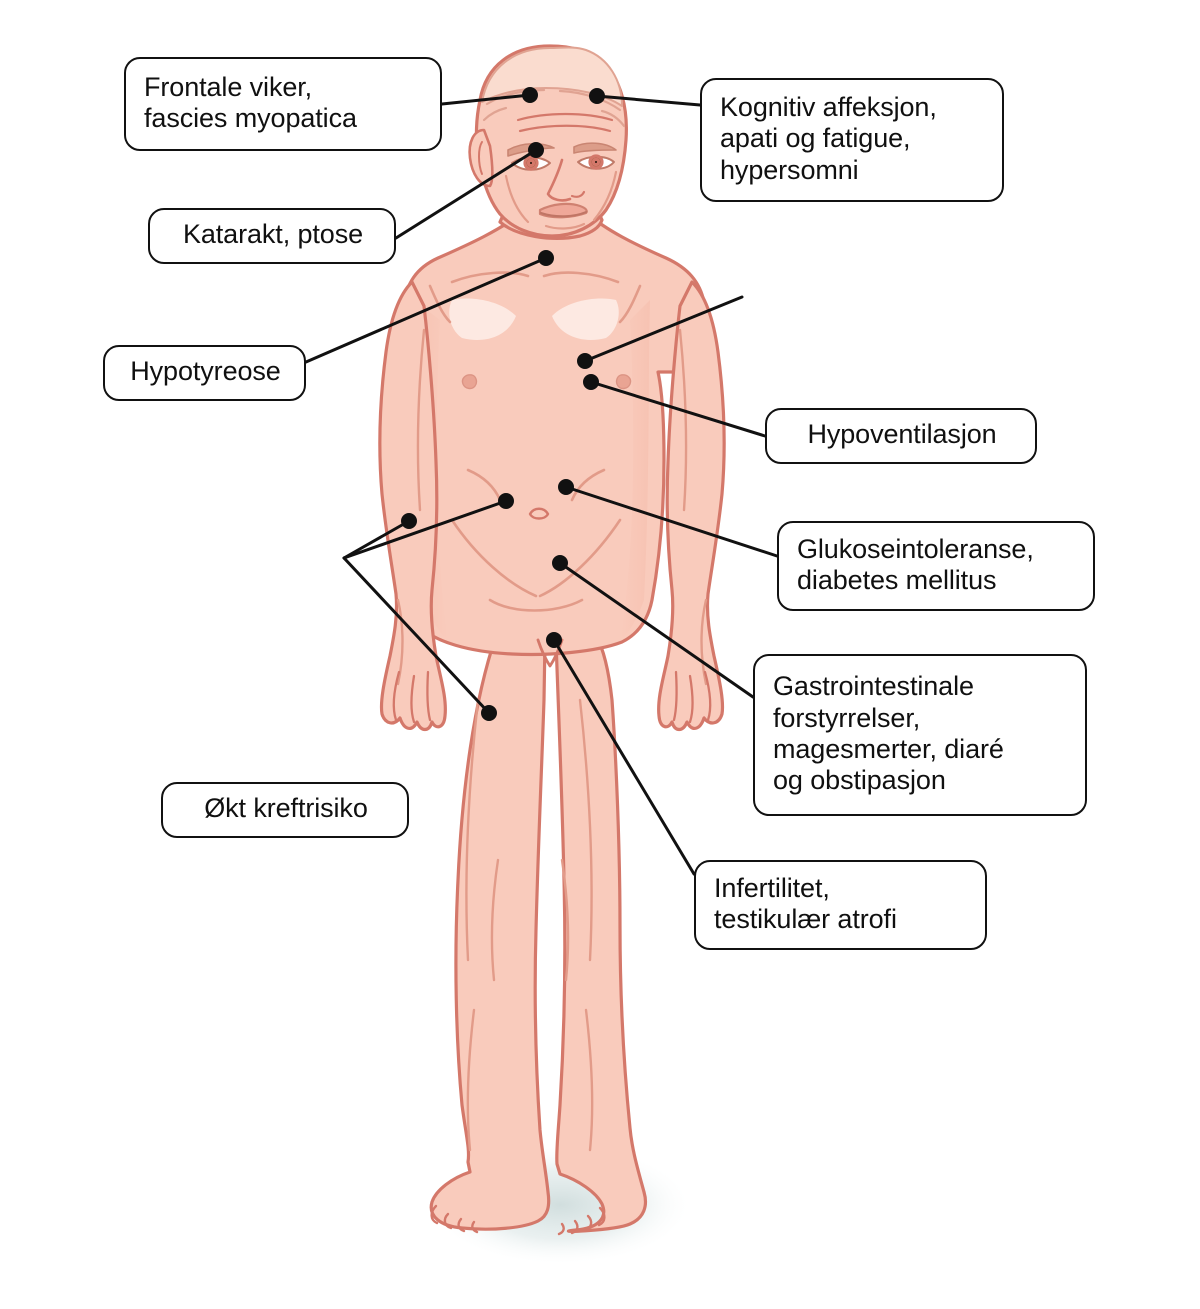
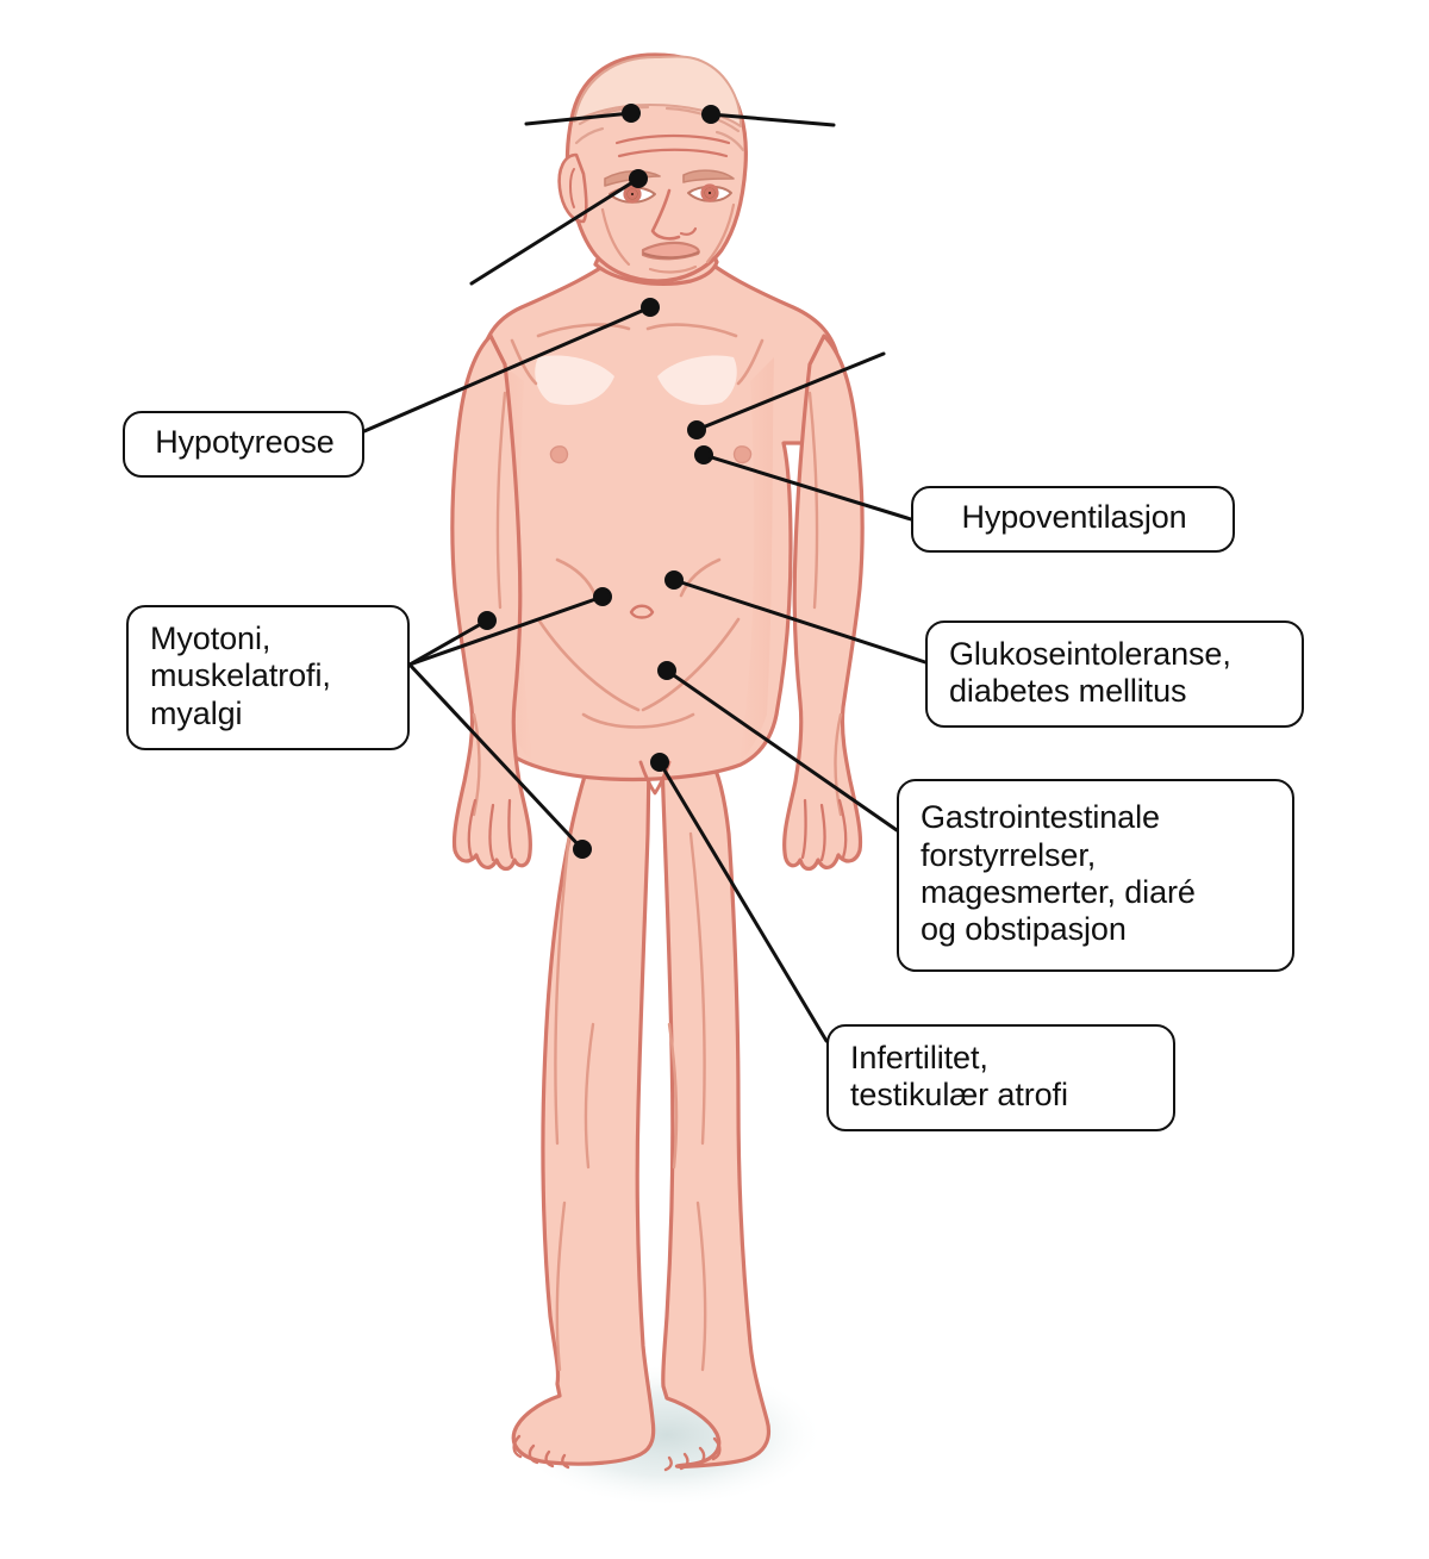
- Frontale viker,
- fascies myopatica
- Kognitiv affeksjon,
- apati og fatigue,
- hypersomni
- Katarakt, ptose
  Hypotyreose
  Hypoventilasjon
+ Myotoni,
+ muskelatrofi,
+ myalgi
  Glukoseintoleranse,
  diabetes mellitus
  Gastrointestinale
  forstyrrelser,
  magesmerter, diaré
  og obstipasjon
- Økt kreftrisiko
  Infertilitet,
  testikulær atrofi
